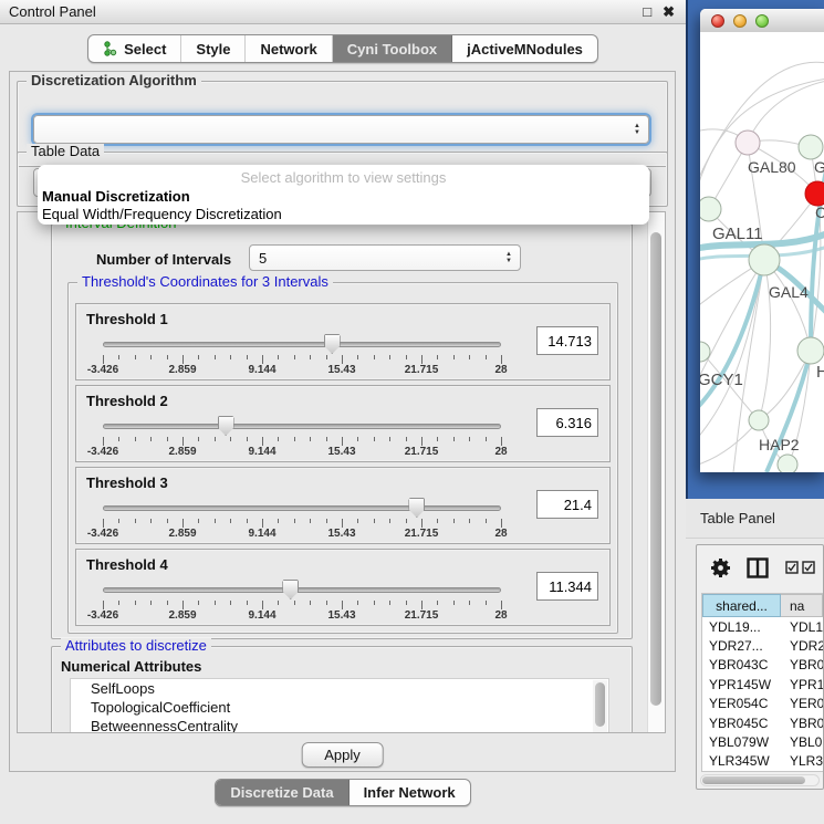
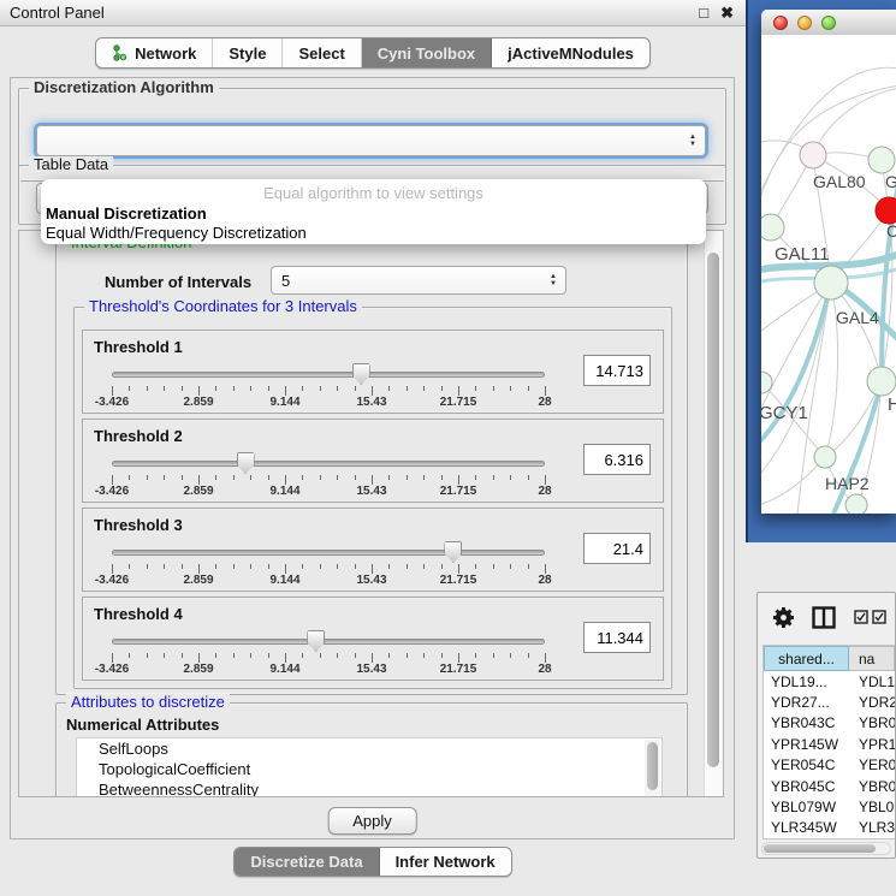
  Control Panel
  □
  ✖
- Select
+ Network
  Style
- Network
+ Select
  Cyni Toolbox
  jActiveMNodules
  Discretization Algorithm
  Table Data
- Select algorithm to view settings
+ Equal algorithm to view settings
  Manual Discretization
  Equal Width/Frequency Discretization
  Number of Intervals
  5
  Threshold's Coordinates for 3 Intervals
  Threshold 1
  -3.426
  2.859
  9.144
  15.43
  21.715
  28
  14.713
  Threshold 2
  -3.426
  2.859
  9.144
  15.43
  21.715
  28
  6.316
  Threshold 3
  -3.426
  2.859
  9.144
  15.43
  21.715
  28
  21.4
  Threshold 4
  -3.426
  2.859
  9.144
  15.43
  21.715
  28
  11.344
  Attributes to discretize
  Numerical Attributes
  SelfLoops
  TopologicalCoefficient
  BetweennessCentrality
  Apply
  Discretize Data
  Infer Network
  GAL80
  GAL11
  GAL4
  GCY1
  HAP2
  G
  C
  H
- Table Panel
  shared...
  na
  YDL19...
  YDL1
  YDR27...
  YDR2
  YBR043C
  YBR0
  YPR145W
  YPR1
  YER054C
  YER0
  YBR045C
  YBR0
  YBL079W
  YBL0
  YLR345W
  YLR3
